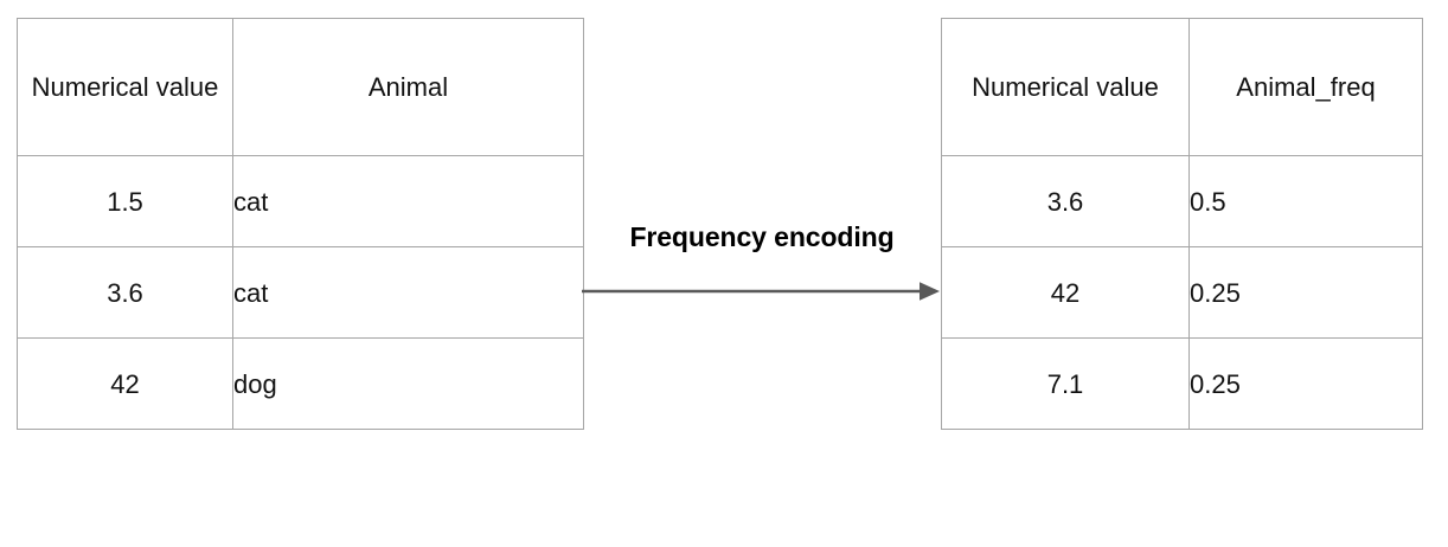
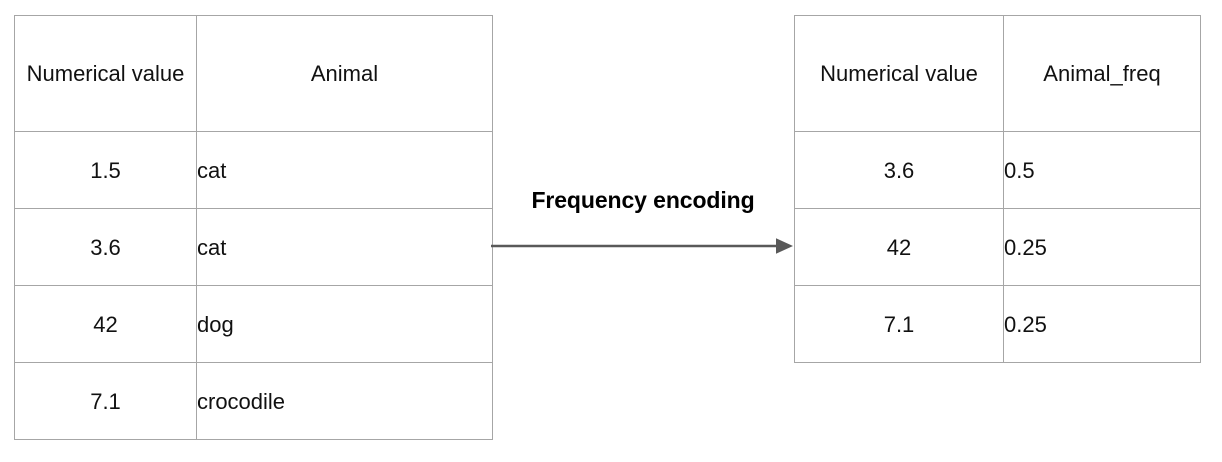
  Numerical value	Animal
  1.5	cat
  3.6	cat
  42	dog
+ 7.1	crocodile
  Frequency encoding
  Numerical value	Animal_freq
  3.6	0.5
  42	0.25
  7.1	0.25
